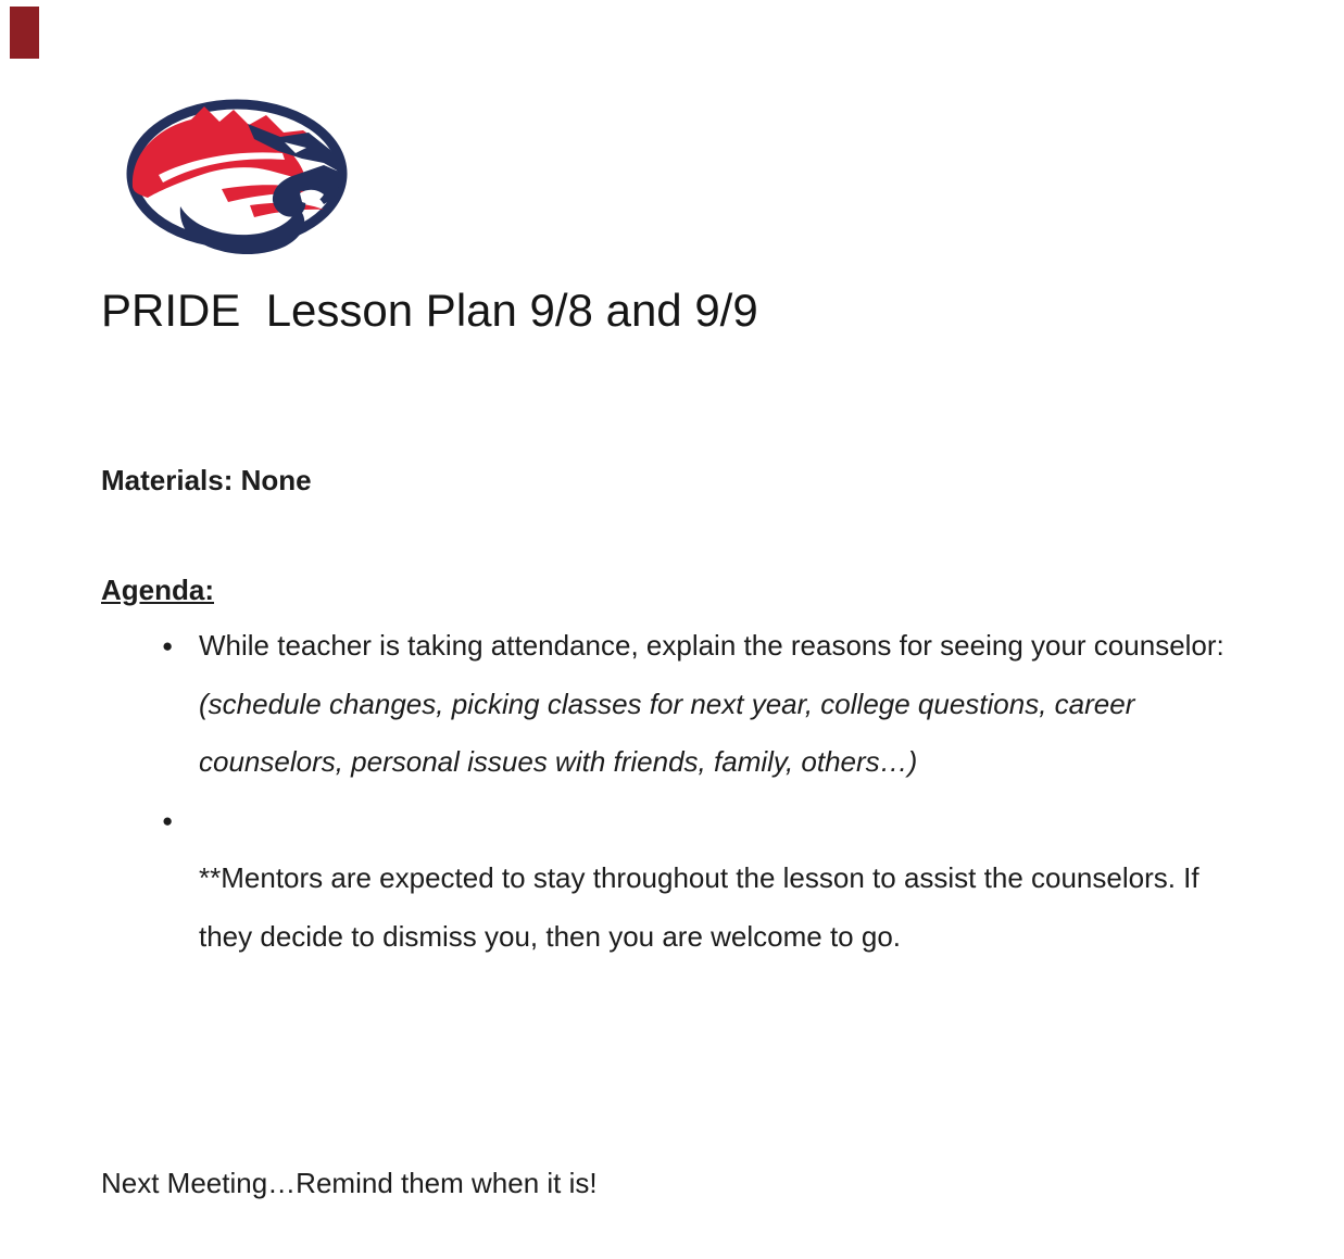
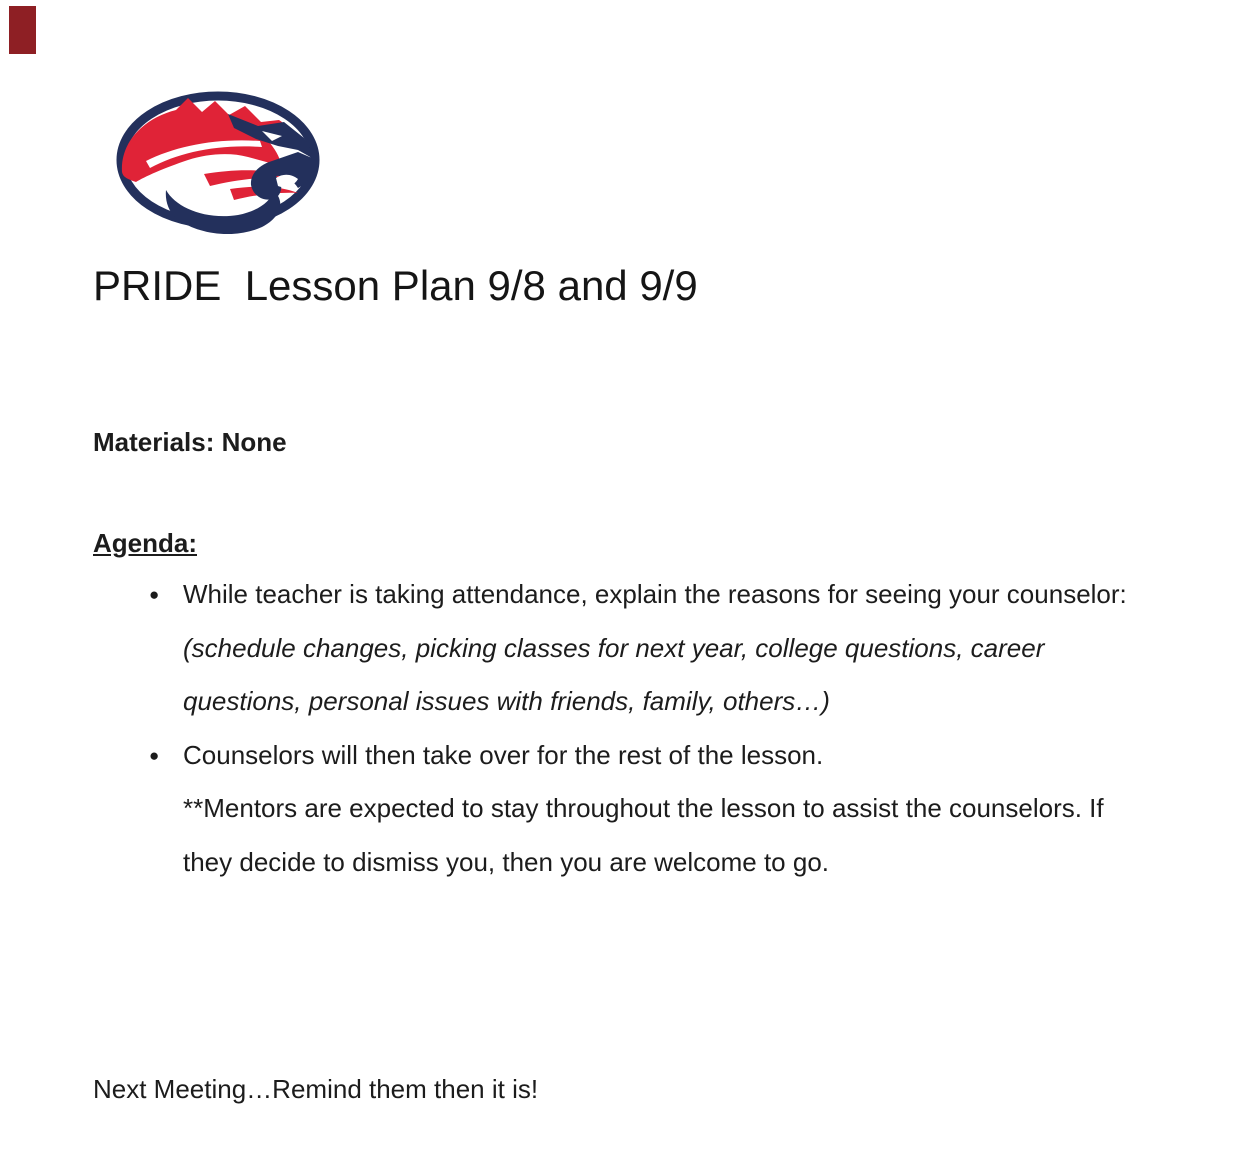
  PRIDE Lesson Plan 9/8 and 9/9
  Materials: None
  Agenda:
  ●
- While teacher is taking attendance, explain the reasons for seeing your counselor: (schedule changes, picking classes for next year, college questions, career counselors, personal issues with friends, family, others…)
+ While teacher is taking attendance, explain the reasons for seeing your counselor: (schedule changes, picking classes for next year, college questions, career questions, personal issues with friends, family, others…)
  ●
+ Counselors will then take over for the rest of the lesson.
  **Mentors are expected to stay throughout the lesson to assist the counselors. If they decide to dismiss you, then you are welcome to go.
- Next Meeting…Remind them when it is!
+ Next Meeting…Remind them then it is!
